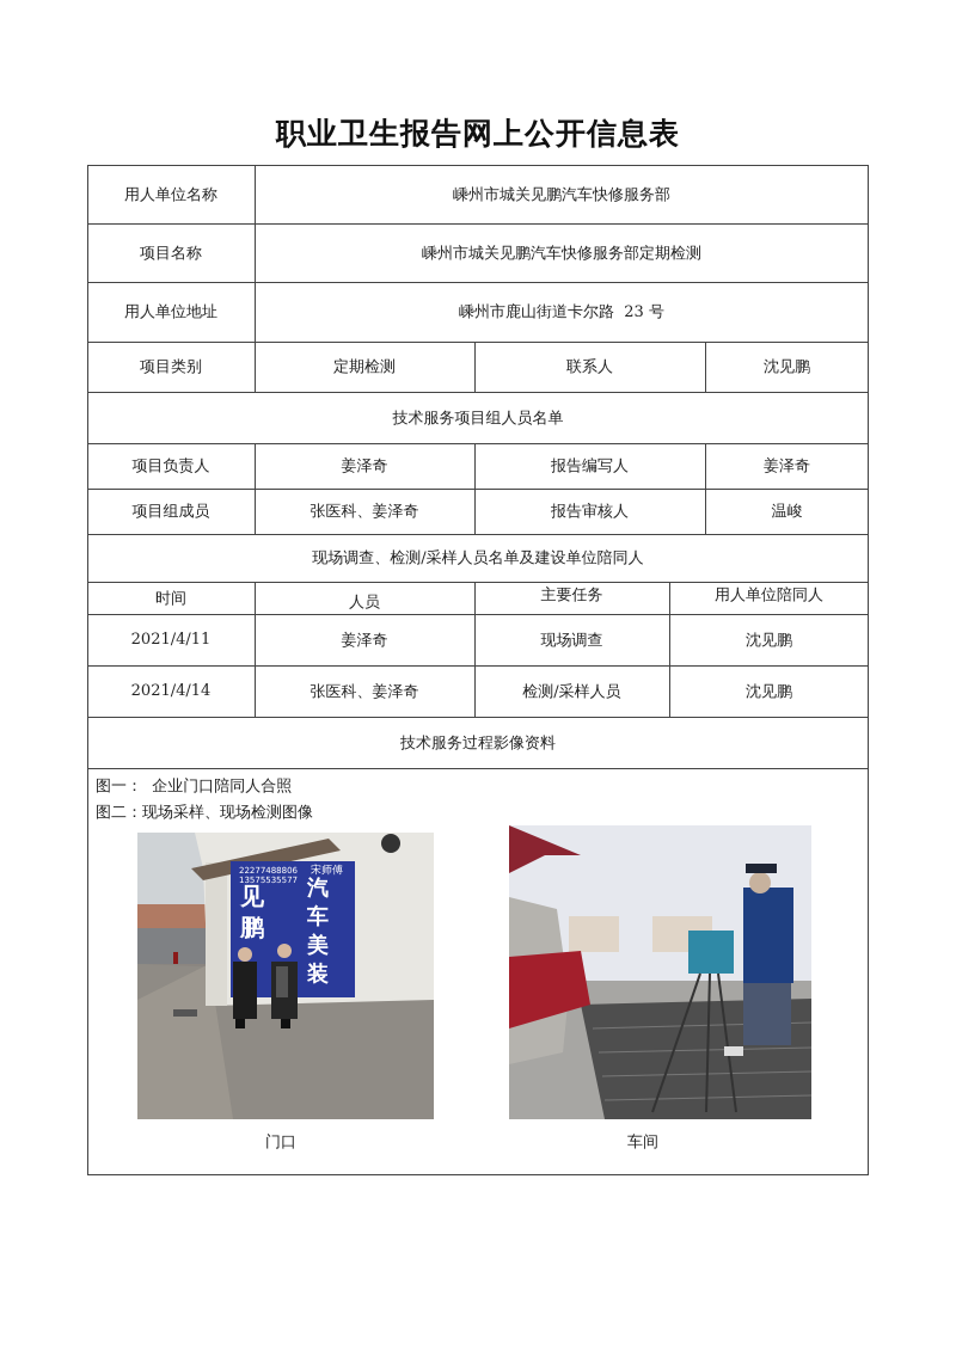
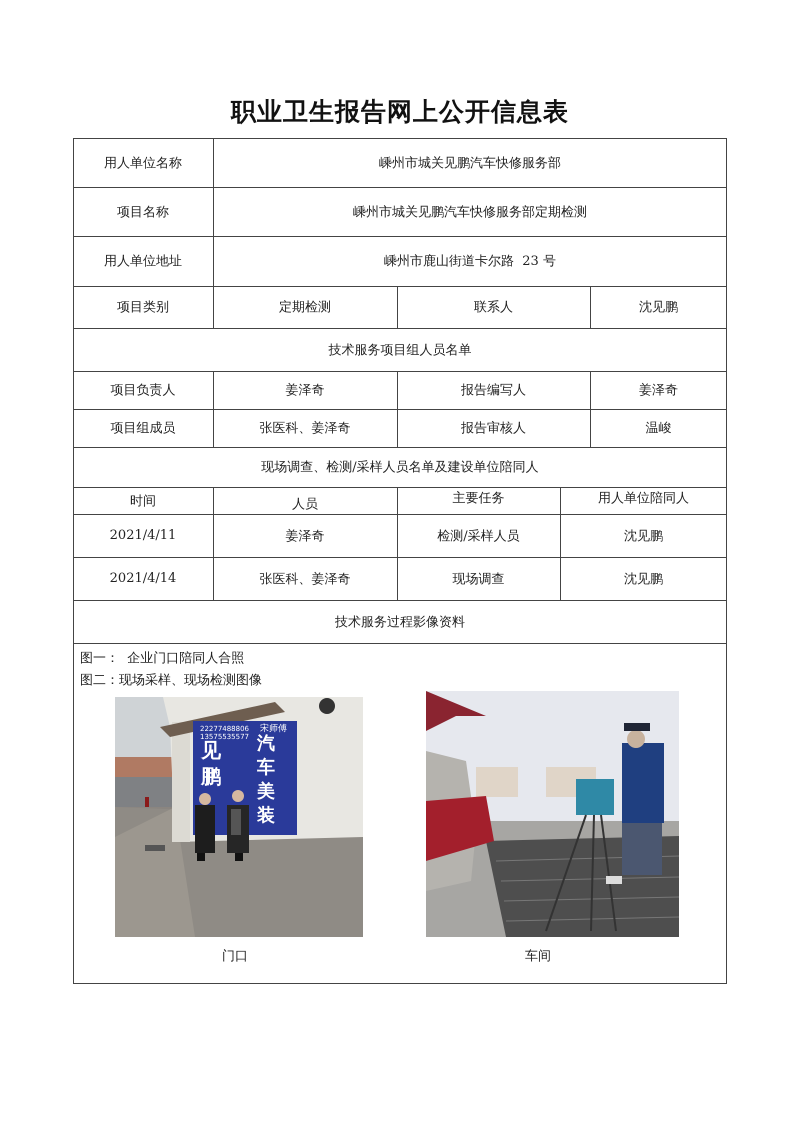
  职业卫生报告网上公开信息表
  用人单位名称
  嵊州市城关见鹏汽车快修服务部
  项目名称
  嵊州市城关见鹏汽车快修服务部定期检测
  用人单位地址
  嵊州市鹿山街道卡尔路 23 号
  项目类别
  定期检测
  联系人
  沈见鹏
  技术服务项目组人员名单
  项目负责人
  姜泽奇
  报告编写人
  姜泽奇
  项目组成员
  张医科、姜泽奇
  报告审核人
  温峻
  现场调查、检测/采样人员名单及建设单位陪同人
  时间
  人员
  主要任务
  用人单位陪同人
  2021/4/11
  姜泽奇
- 现场调查
+ 检测/采样人员
  沈见鹏
  2021/4/14
  张医科、姜泽奇
- 检测/采样人员
+ 现场调查
  沈见鹏
  技术服务过程影像资料
  图一： 企业门口陪同人合照
  图二：现场采样、现场检测图像
  22277488806
  13575535577
  宋师傅
  见
  鹏
  汽
  车
  美
  装
  门口
  车间
